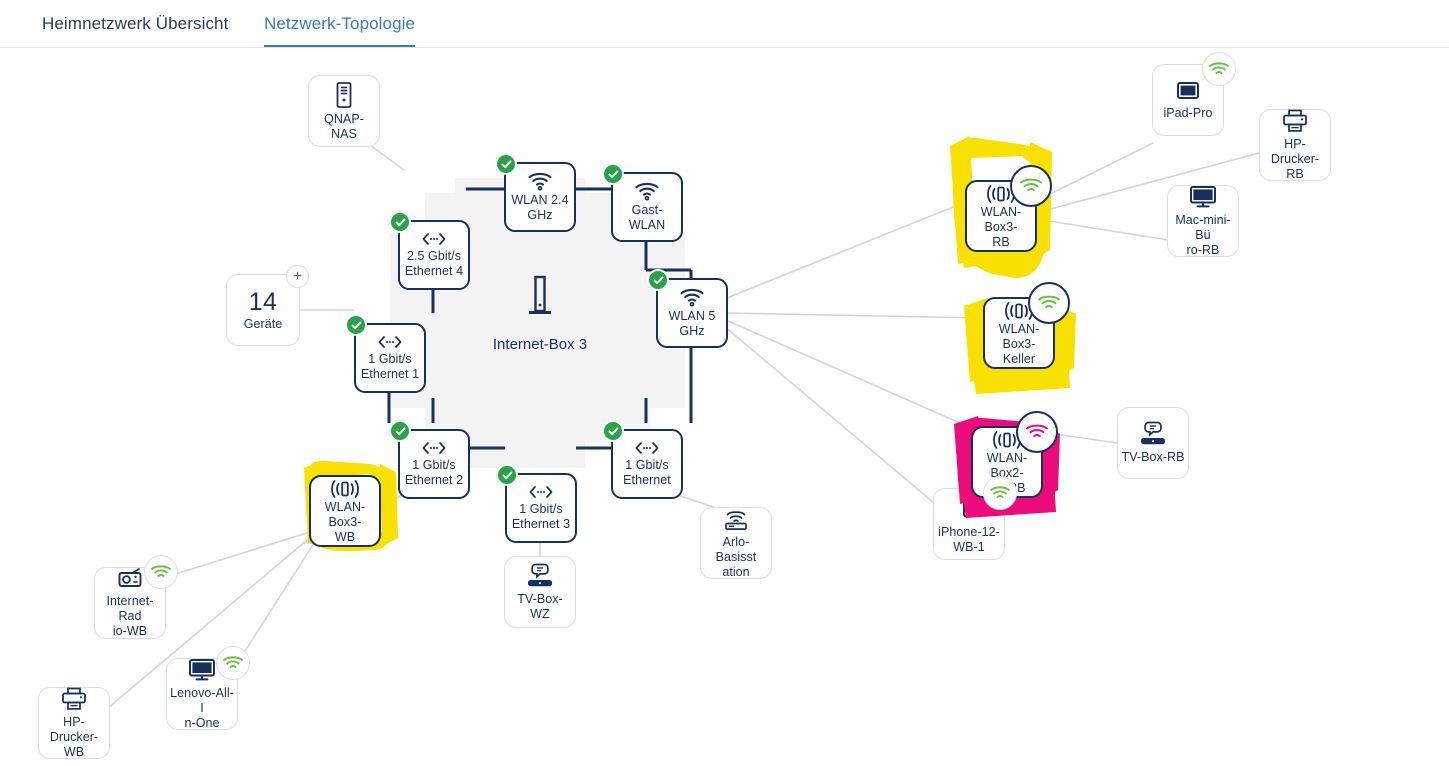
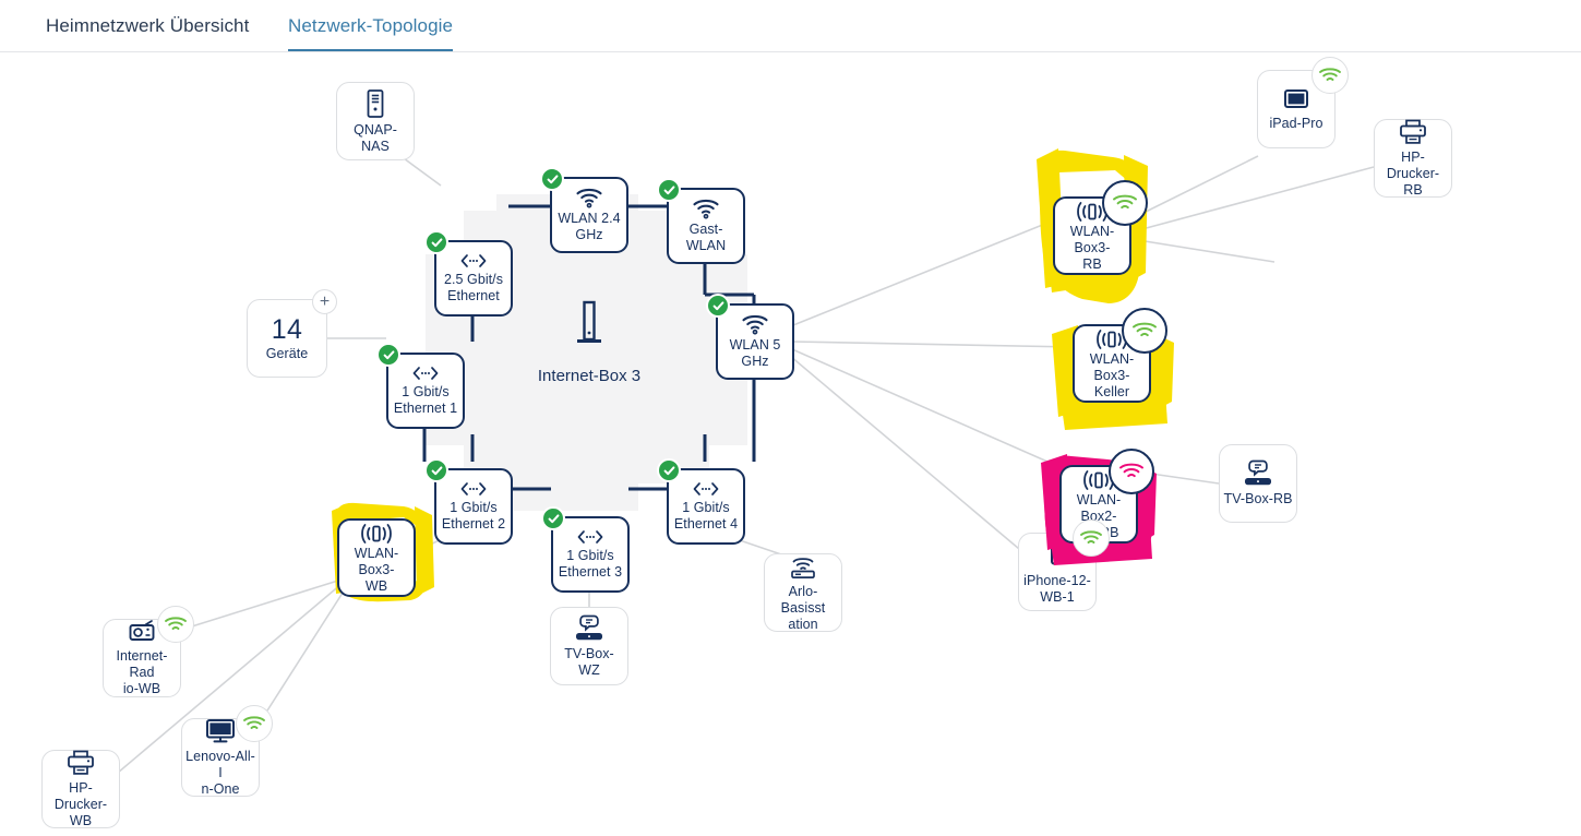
  Heimnetzwerk Übersicht
  Netzwerk-Topologie
  Internet-Box 3
  14
  Geräte
  +
  2.5 Gbit/s
- Ethernet 4
+ Ethernet
  WLAN 2.4
  GHz
  Gast-WLAN
  1 Gbit/s
  Ethernet 1
  WLAN 5
  GHz
  1 Gbit/s
  Ethernet 2
  1 Gbit/s
  Ethernet 3
  1 Gbit/s
- Ethernet
+ Ethernet 4
  WLAN-Box3-
  WB
  WLAN-Box3-
  RB
  WLAN-Box3-
  Keller
  WLAN-Box2-
  QNAP-NAS
  TV-Box-WZ
  Arlo-Basisst
  ation
  iPad-Pro
  HP-Drucker-
  RB
- Mac-mini-Bü
- ro-RB
  TV-Box-RB
  iPhone-12-
  WB-1
  Internet-Rad
  io-WB
  Lenovo-All-I
  n-One
  HP-Drucker-
  WB
